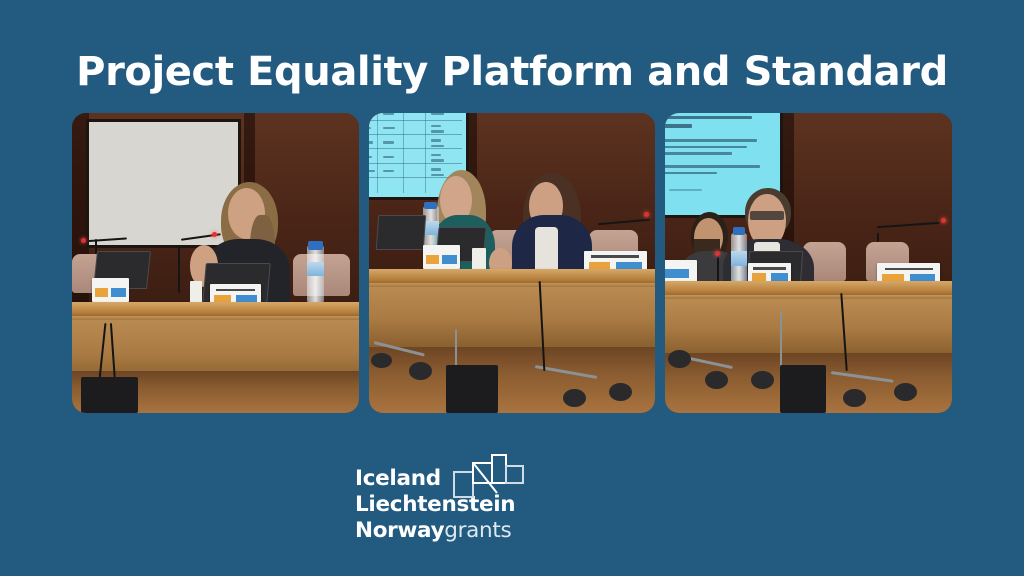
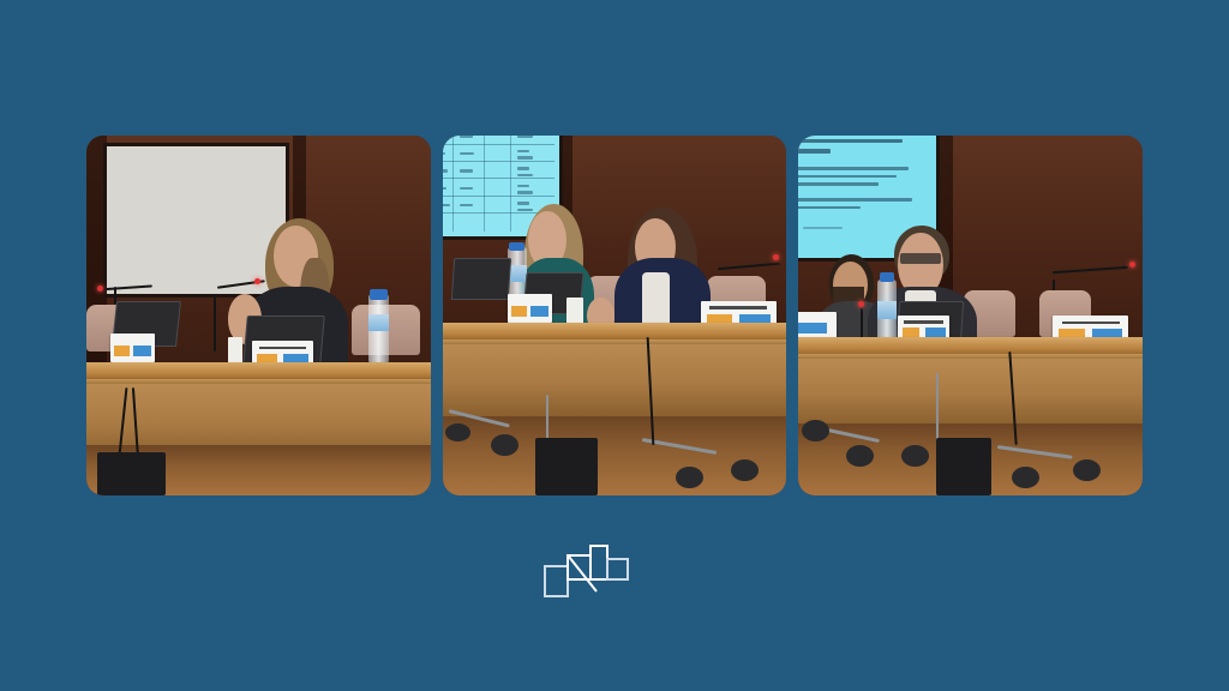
- Project Equality Platform and Standard
- Iceland
- Liechtenstein
- Norwaygrants
